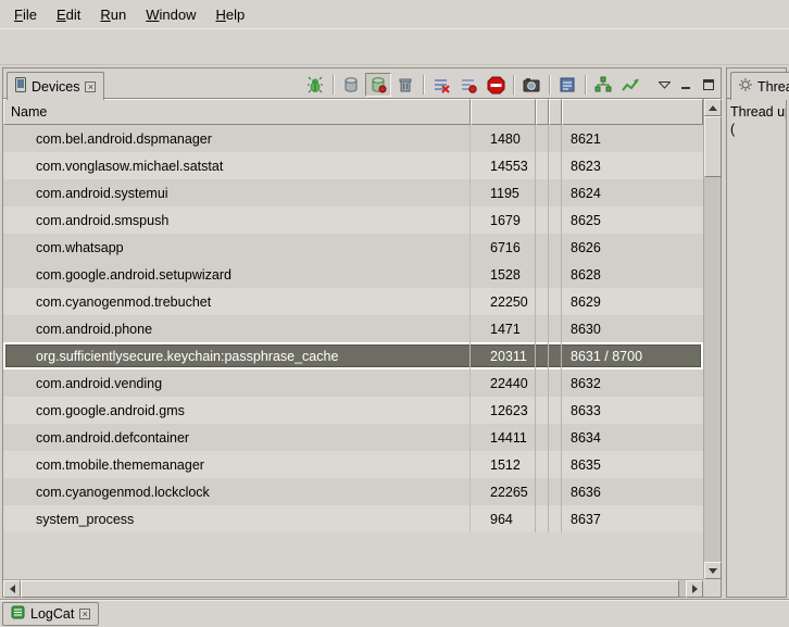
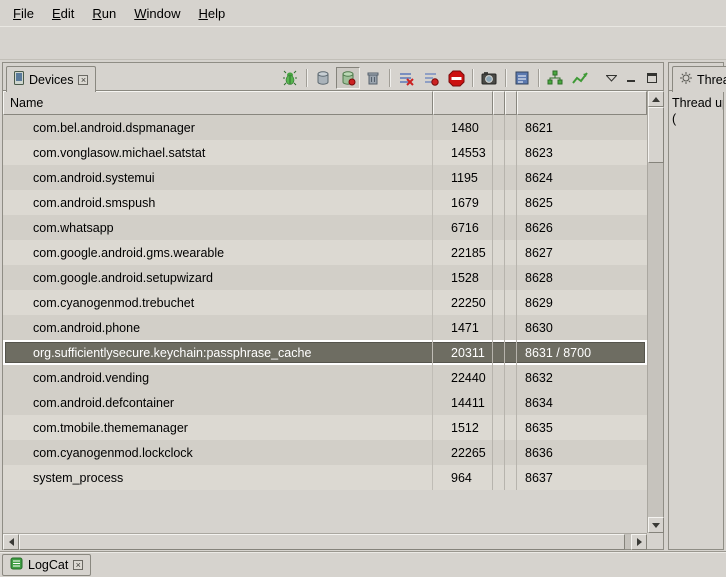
  File
  Edit
  Run
  Window
  Help
  Devices
  ×
  Name
  com.bel.android.dspmanager
  1480
  8621
  com.vonglasow.michael.satstat
  14553
  8623
  com.android.systemui
  1195
  8624
  com.android.smspush
  1679
  8625
  com.whatsapp
  6716
  8626
+ com.google.android.gms.wearable
+ 22185
+ 8627
  com.google.android.setupwizard
  1528
  8628
  com.cyanogenmod.trebuchet
  22250
  8629
  com.android.phone
  1471
  8630
  org.sufficientlysecure.keychain:passphrase_cache
  20311
  8631 / 8700
  com.android.vending
  22440
  8632
- com.google.android.gms
- 12623
- 8633
  com.android.defcontainer
  14411
  8634
  com.tmobile.thememanager
  1512
  8635
  com.cyanogenmod.lockclock
  22265
  8636
  system_process
  964
  8637
  Thread u
  (
  LogCat
  ×
